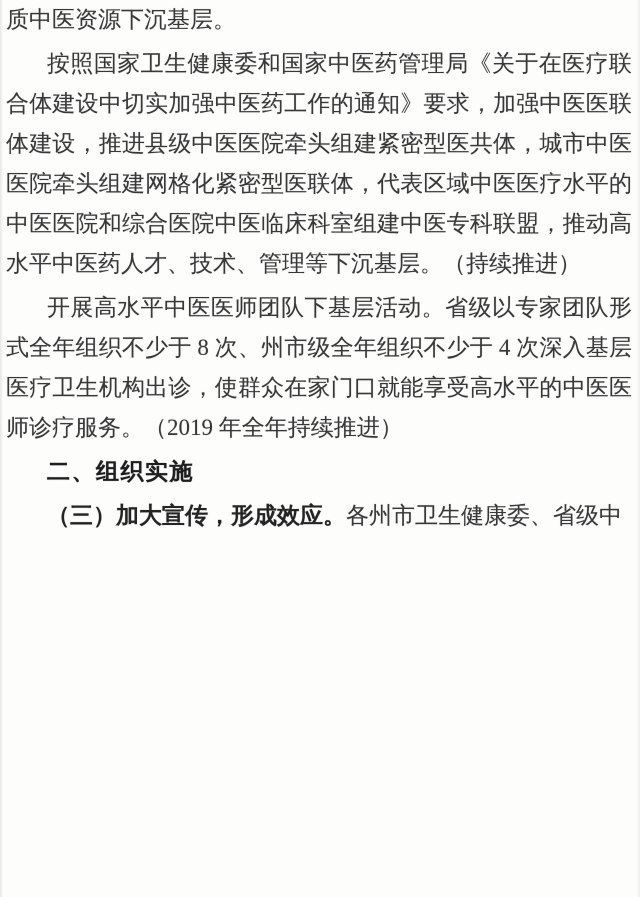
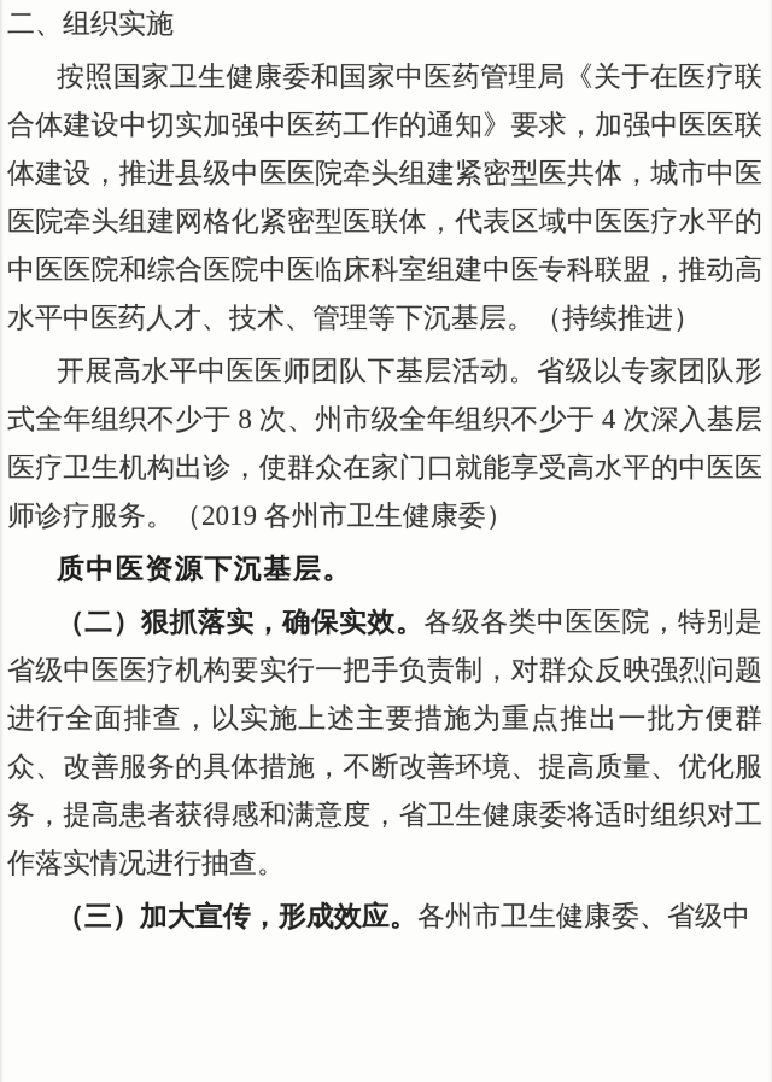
- 质中医资源下沉基层。
+ 二、组织实施
  按照国家卫生健康委和国家中医药管理局《关于在医疗联合体建设中切实加强中医药工作的通知》要求，加强中医医联体建设，推进县级中医医院牵头组建紧密型医共体，城市中医医院牵头组建网格化紧密型医联体，代表区域中医医疗水平的中医医院和综合医院中医临床科室组建中医专科联盟，推动高水平中医药人才、技术、管理等下沉基层。（持续推进）
- 开展高水平中医医师团队下基层活动。省级以专家团队形式全年组织不少于 8 次、州市级全年组织不少于 4 次深入基层医疗卫生机构出诊，使群众在家门口就能享受高水平的中医医师诊疗服务。（2019 年全年持续推进）
+ 开展高水平中医医师团队下基层活动。省级以专家团队形式全年组织不少于 8 次、州市级全年组织不少于 4 次深入基层医疗卫生机构出诊，使群众在家门口就能享受高水平的中医医师诊疗服务。（2019 各州市卫生健康委）
- 二、组织实施
+ 质中医资源下沉基层。
+ （二）狠抓落实，确保实效。各级各类中医医院，特别是省级中医医疗机构要实行一把手负责制，对群众反映强烈问题进行全面排查，以实施上述主要措施为重点推出一批方便群众、改善服务的具体措施，不断改善环境、提高质量、优化服务，提高患者获得感和满意度，省卫生健康委将适时组织对工作落实情况进行抽查。
  （三）加大宣传，形成效应。各州市卫生健康委、省级中
